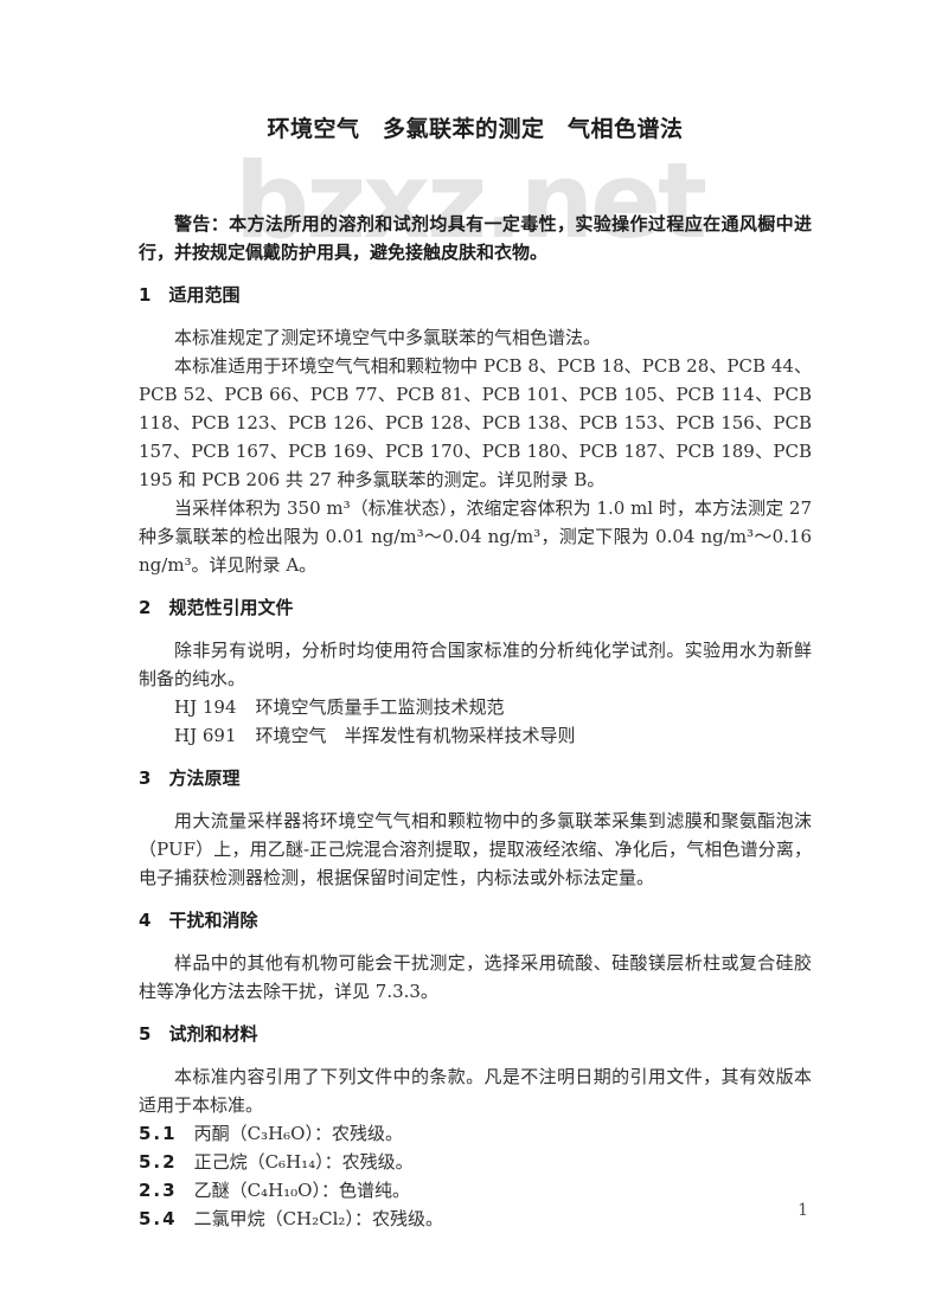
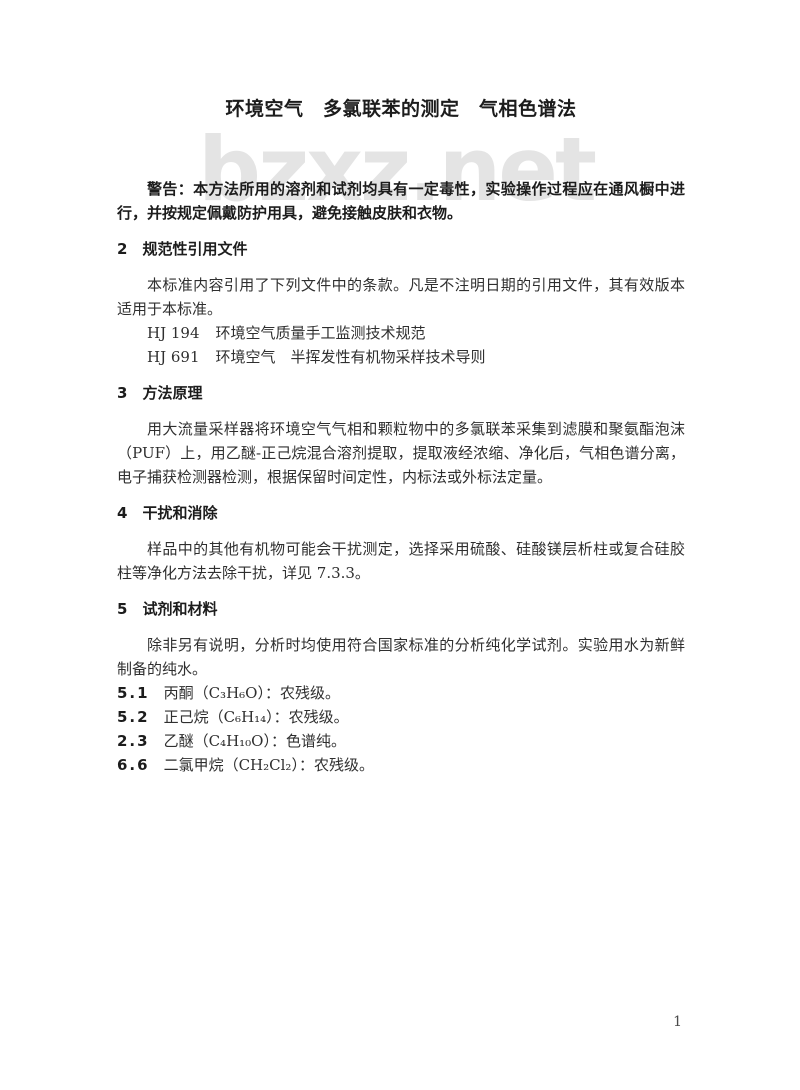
  bzxz.net
  环境空气 多氯联苯的测定 气相色谱法
  警告：本方法所用的溶剂和试剂均具有一定毒性，实验操作过程应在通风橱中进行，并按规定佩戴防护用具，避免接触皮肤和衣物。
- 1 适用范围
- 本标准规定了测定环境空气中多氯联苯的气相色谱法。
- 本标准适用于环境空气气相和颗粒物中 PCB 8、PCB 18、PCB 28、PCB 44、PCB 52、PCB 66、PCB 77、PCB 81、PCB 101、PCB 105、PCB 114、PCB 118、PCB 123、PCB 126、PCB 128、PCB 138、PCB 153、PCB 156、PCB 157、PCB 167、PCB 169、PCB 170、PCB 180、PCB 187、PCB 189、PCB 195 和 PCB 206 共 27 种多氯联苯的测定。详见附录 B。
- 当采样体积为 350 m³（标准状态），浓缩定容体积为 1.0 ml 时，本方法测定 27 种多氯联苯的检出限为 0.01 ng/m³～0.04 ng/m³，测定下限为 0.04 ng/m³～0.16 ng/m³。详见附录 A。
  2 规范性引用文件
- 除非另有说明，分析时均使用符合国家标准的分析纯化学试剂。实验用水为新鲜制备的纯水。
+ 本标准内容引用了下列文件中的条款。凡是不注明日期的引用文件，其有效版本适用于本标准。
  HJ 194 环境空气质量手工监测技术规范
  HJ 691 环境空气 半挥发性有机物采样技术导则
  3 方法原理
  用大流量采样器将环境空气气相和颗粒物中的多氯联苯采集到滤膜和聚氨酯泡沫（PUF）上，用乙醚-正己烷混合溶剂提取，提取液经浓缩、净化后，气相色谱分离，电子捕获检测器检测，根据保留时间定性，内标法或外标法定量。
  4 干扰和消除
  样品中的其他有机物可能会干扰测定，选择采用硫酸、硅酸镁层析柱或复合硅胶柱等净化方法去除干扰，详见 7.3.3。
  5 试剂和材料
- 本标准内容引用了下列文件中的条款。凡是不注明日期的引用文件，其有效版本适用于本标准。
+ 除非另有说明，分析时均使用符合国家标准的分析纯化学试剂。实验用水为新鲜制备的纯水。
  5.1 丙酮（C₃H₆O）：农残级。
  5.2 正己烷（C₆H₁₄）：农残级。
  2.3 乙醚（C₄H₁₀O）：色谱纯。
- 5.4 二氯甲烷（CH₂Cl₂）：农残级。
+ 6.6 二氯甲烷（CH₂Cl₂）：农残级。
  1
